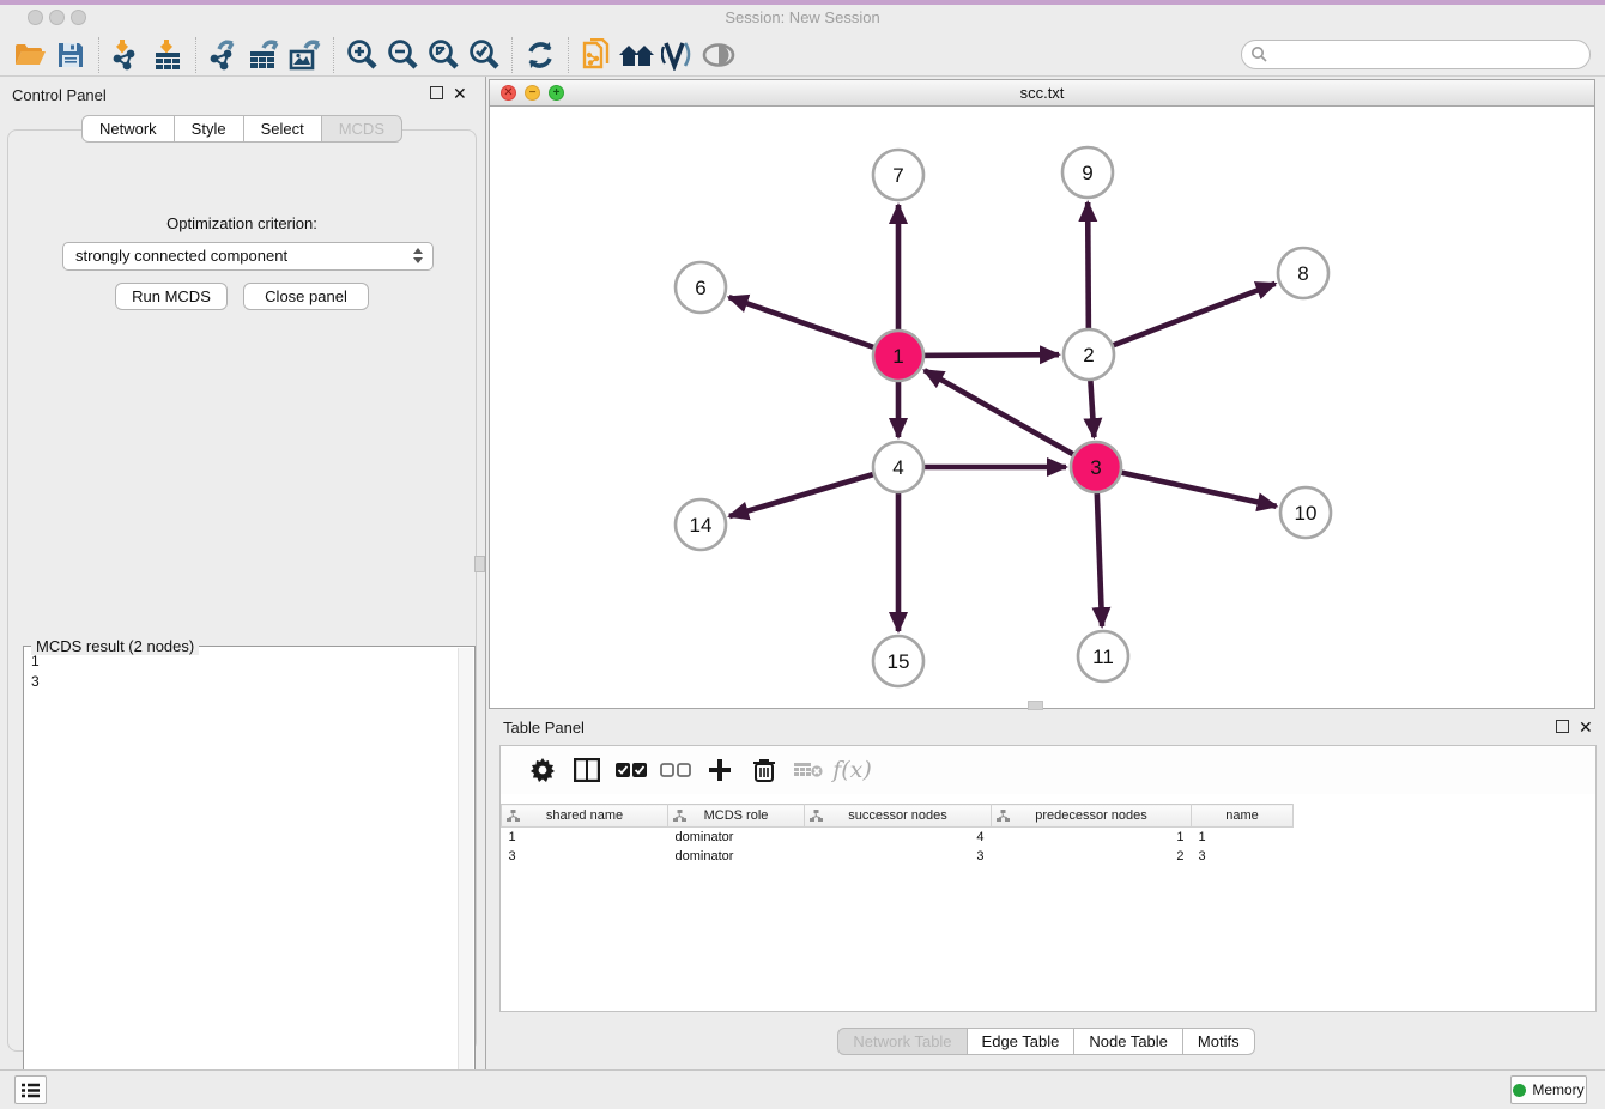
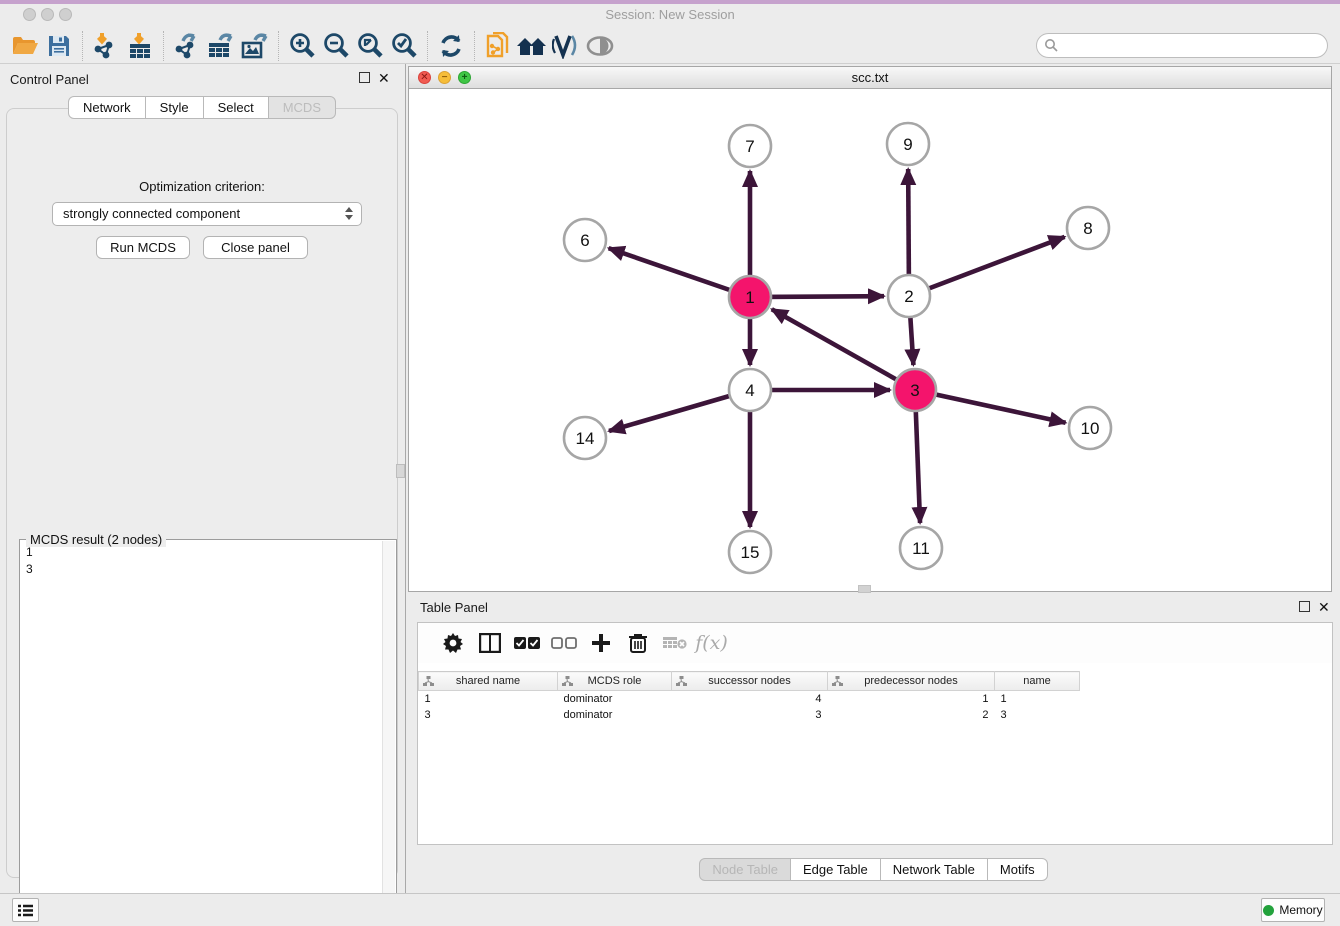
  Session: New Session
  Control Panel
  ✕
  Network
  Style
  Select
  MCDS
  Optimization criterion:
  strongly connected component
  Run MCDS
  Close panel
  MCDS result (2 nodes)
  1
  3
  ✕
  −
  +
  scc.txt
  7
  9
  6
  8
  1
  2
  4
  3
  14
  10
  15
  11
  Table Panel
  ✕
  f(x)
  shared name	MCDS role	successor nodes	predecessor nodes	name
  1	dominator	4	1	1
  3	dominator	3	2	3
- Network Table
+ Node Table
  Edge Table
- Node Table
+ Network Table
  Motifs
  Memory
